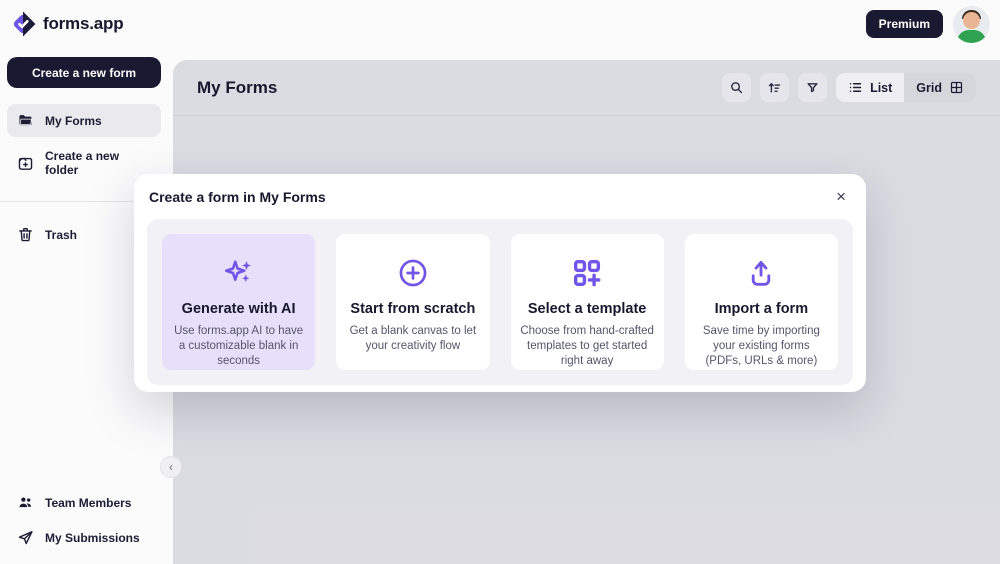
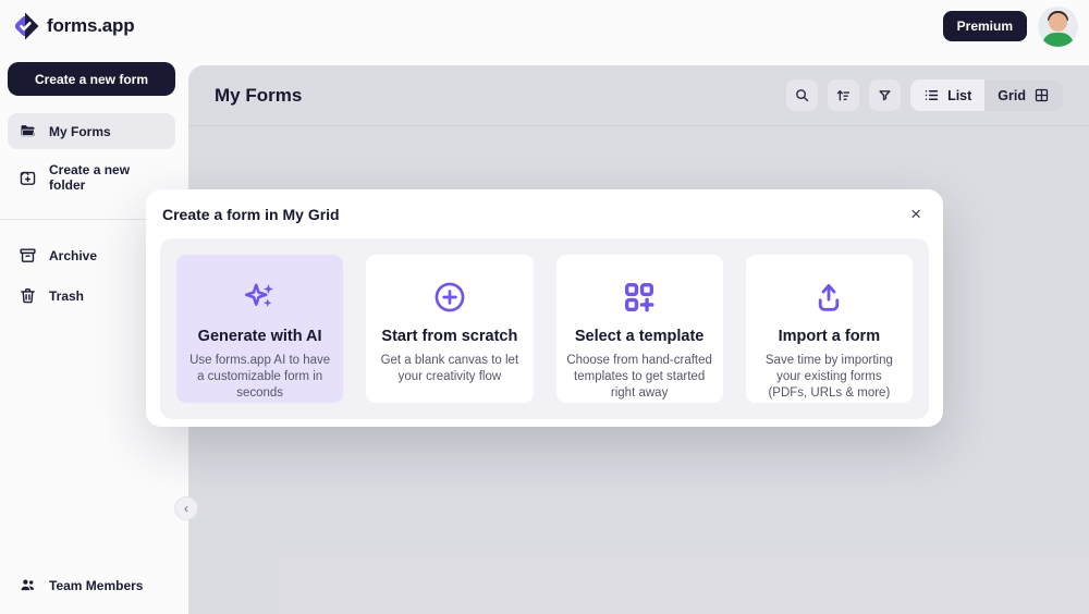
  forms.app
  Premium
  Create a new form
  My Forms
  Create a new folder
+ Archive
  Trash
  Team Members
- My Submissions
  My Forms
  List
  Grid
  ‹
- Create a form in My Forms
+ Create a form in My Grid
  ×
  Generate with AI
- Use forms.app AI to have a customizable blank in seconds
+ Use forms.app AI to have a customizable form in seconds
  Start from scratch
  Get a blank canvas to let your creativity flow
  Select a template
  Choose from hand-crafted templates to get started right away
  Import a form
  Save time by importing your existing forms (PDFs, URLs & more)
